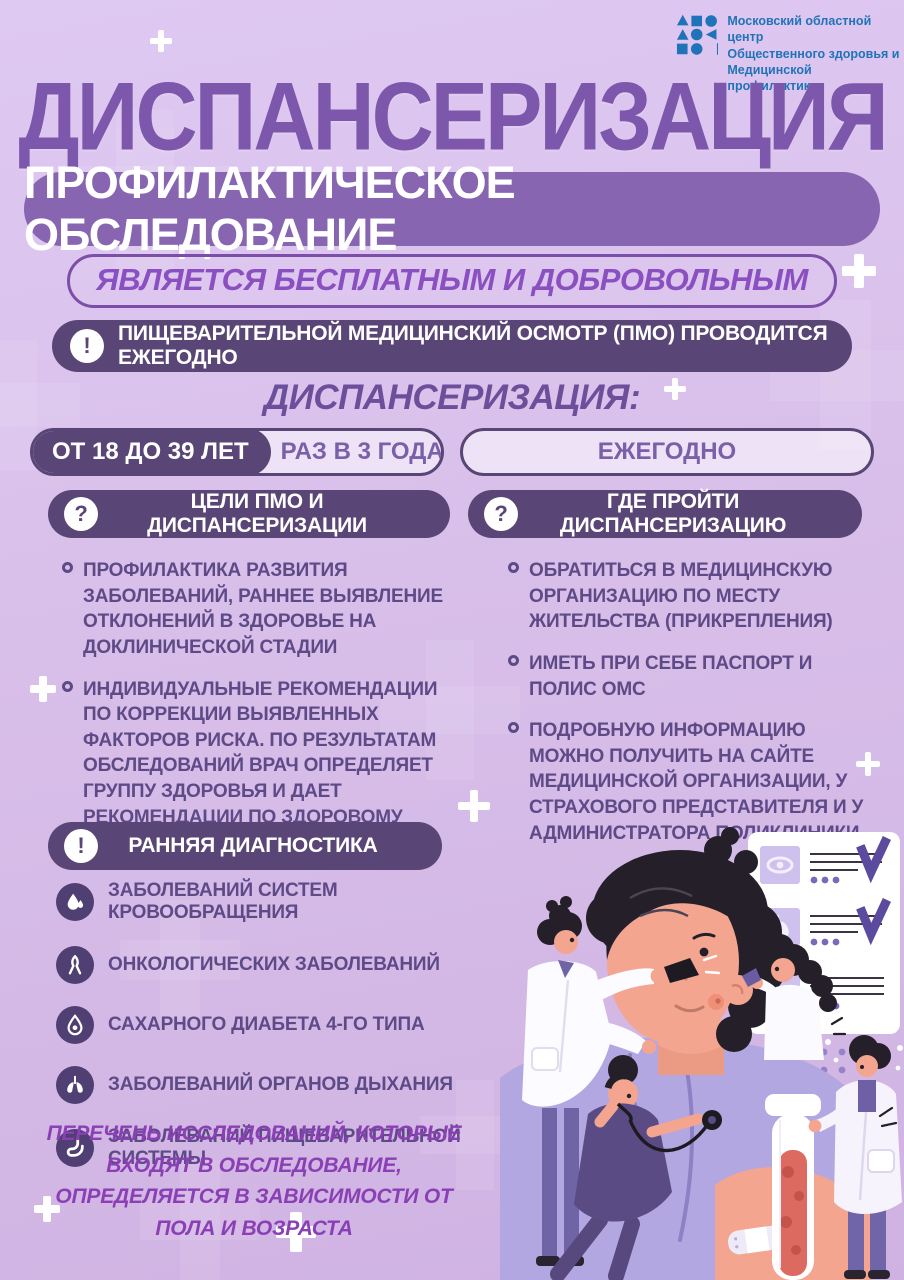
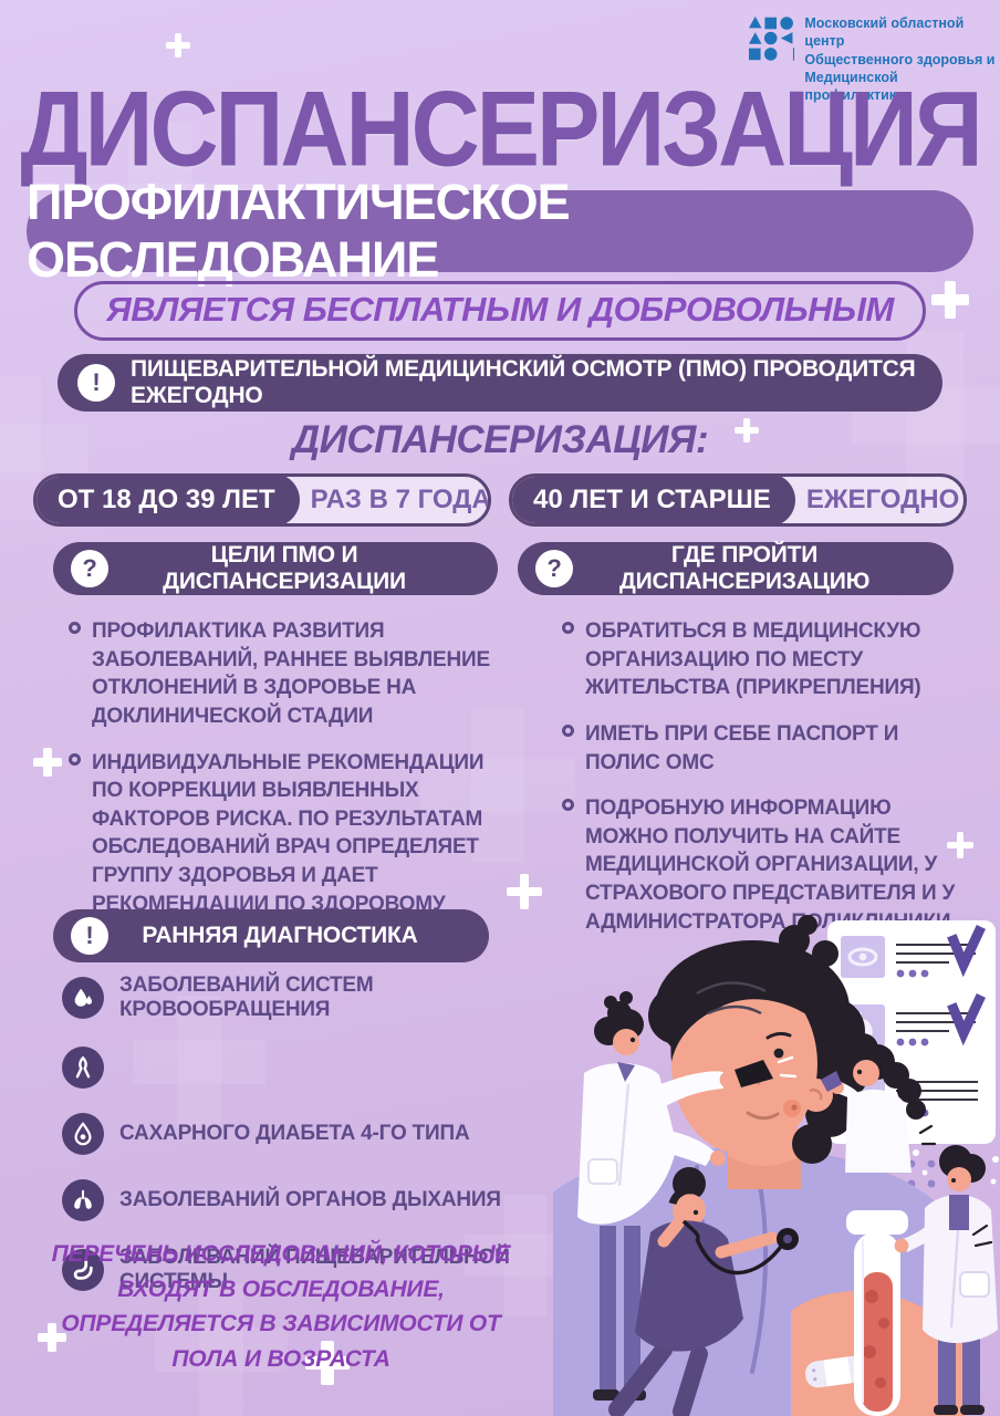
  Московский областной центр
  Общественного здоровья и
  Медицинской профилактики
  ДИСПАНСЕРИЗАЦИЯ
  ПРОФИЛАКТИЧЕСКОЕ ОБСЛЕДОВАНИЕ
  ЯВЛЯЕТСЯ БЕСПЛАТНЫМ И ДОБРОВОЛЬНЫМ
  !
  ПИЩЕВАРИТЕЛЬНОЙ МЕДИЦИНСКИЙ ОСМОТР (ПМО) ПРОВОДИТСЯ ЕЖЕГОДНО
  ДИСПАНСЕРИЗАЦИЯ:
  ОТ 18 ДО 39 ЛЕТ
- РАЗ В 3 ГОДА
+ РАЗ В 7 ГОДА
+ 40 ЛЕТ И СТАРШЕ
  ЕЖЕГОДНО
  ?
  ЦЕЛИ ПМО И ДИСПАНСЕРИЗАЦИИ
  ?
  ГДЕ ПРОЙТИ ДИСПАНСЕРИЗАЦИЮ
  ПРОФИЛАКТИКА РАЗВИТИЯ ЗАБОЛЕВАНИЙ, РАННЕЕ ВЫЯВЛЕНИЕ ОТКЛОНЕНИЙ В ЗДОРОВЬЕ НА ДОКЛИНИЧЕСКОЙ СТАДИИ
  ИНДИВИДУАЛЬНЫЕ РЕКОМЕНДАЦИИ ПО КОРРЕКЦИИ ВЫЯВЛЕННЫХ ФАКТОРОВ РИСКА. ПО РЕЗУЛЬТАТАМ ОБСЛЕДОВАНИЙ ВРАЧ ОПРЕДЕЛЯЕТ ГРУППУ ЗДОРОВЬЯ И ДАЕТ РЕКОМЕНДАЦИИ ПО ЗДОРОВОМУ
  ОБРАТИТЬСЯ В МЕДИЦИНСКУЮ ОРГАНИЗАЦИЮ ПО МЕСТУ ЖИТЕЛЬСТВА (ПРИКРЕПЛЕНИЯ)
  ИМЕТЬ ПРИ СЕБЕ ПАСПОРТ И ПОЛИС ОМС
  ПОДРОБНУЮ ИНФОРМАЦИЮ МОЖНО ПОЛУЧИТЬ НА САЙТЕ МЕДИЦИНСКОЙ ОРГАНИЗАЦИИ, У СТРАХОВОГО ПРЕДСТАВИТЕЛЯ И У АДМИНИСТРАТОРАЛ
  !
  РАННЯЯ ДИАГНОСТИКА
  ЗАБОЛЕВАНИЙ СИСТЕМ КРОВООБРАЩЕНИЯ
- ОНКОЛОГИЧЕСКИХ ЗАБОЛЕВАНИЙ
  САХАРНОГО ДИАБЕТА 4-ГО ТИПА
  ЗАБОЛЕВАНИЙ ОРГАНОВ ДЫХАНИЯ
  ЗАБОЛЕВАНИЙ ПИЩЕВАРИТЕЛЬНОЙ СИСТЕМЫ
  ПЕРЕЧЕНЬ ИССЛЕДОВАНИЙ, КОТОРЫЕ ВХОДЯТ В ОБСЛЕДОВАНИЕ, ОПРЕДЕЛЯЕТСЯ В ЗАВИСИМОСТИ ОТ ПОЛА И ВОЗРАСТА
